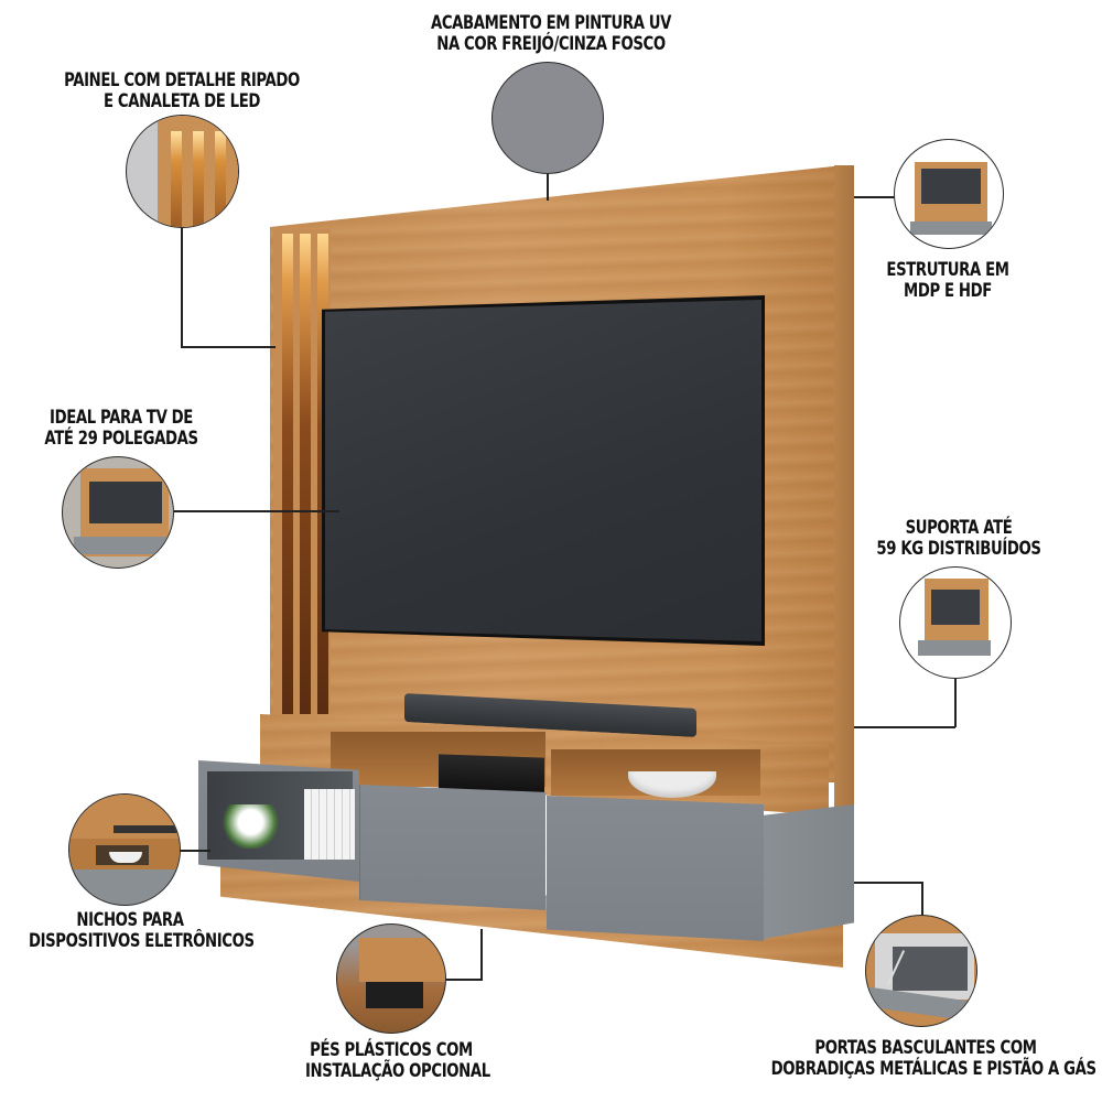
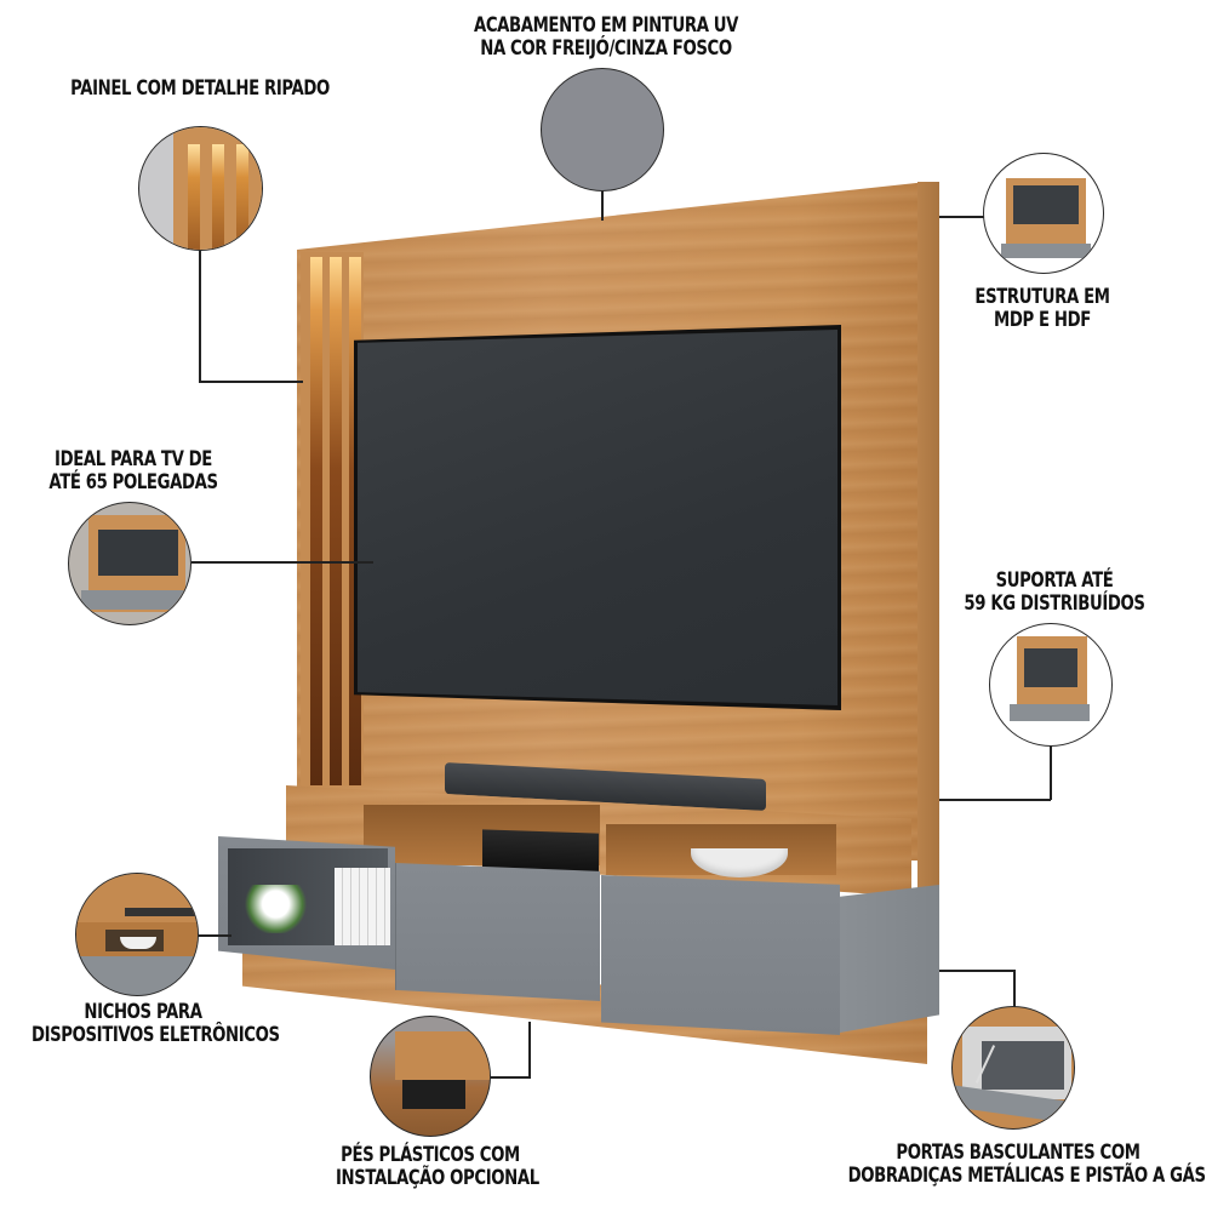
  ACABAMENTO EM PINTURA UV
  NA COR FREIJÓ/CINZA FOSCO
  PAINEL COM DETALHE RIPADO
- E CANALETA DE LED
  ESTRUTURA EM
  MDP E HDF
  IDEAL PARA TV DE
- ATÉ 29 POLEGADAS
+ ATÉ 65 POLEGADAS
  SUPORTA ATÉ
  59 KG DISTRIBUÍDOS
  NICHOS PARA
  DISPOSITIVOS ELETRÔNICOS
  PÉS PLÁSTICOS COM
  INSTALAÇÃO OPCIONAL
  PORTAS BASCULANTES COM
  DOBRADIÇAS METÁLICAS E PISTÃO A GÁS
